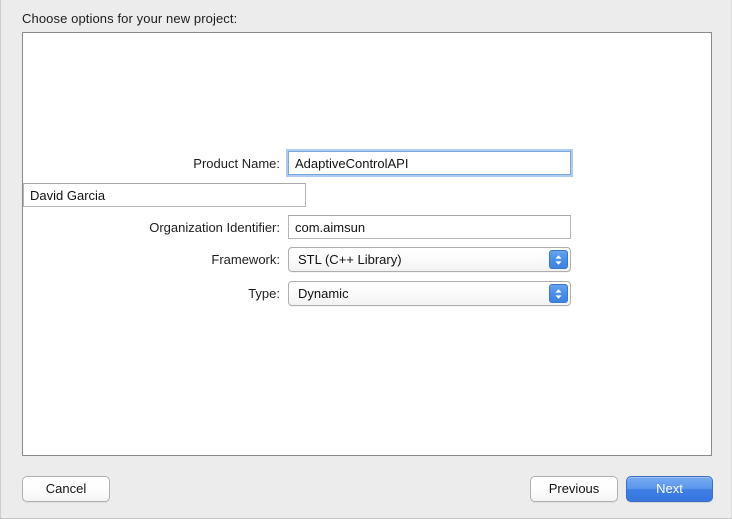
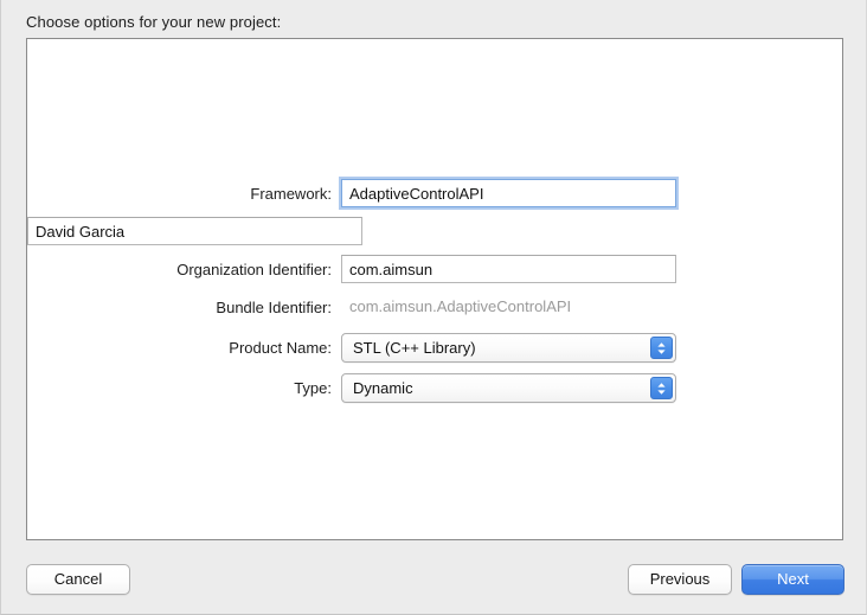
  Choose options for your new project:
- Product Name:
+ Framework:
  AdaptiveControlAPI
  David Garcia
  Organization Identifier:
  com.aimsun
+ Bundle Identifier:
+ com.aimsun.AdaptiveControlAPI
- Framework:
+ Product Name:
  STL (C++ Library)
  Type:
  Dynamic
  Cancel
  Previous
  Next
